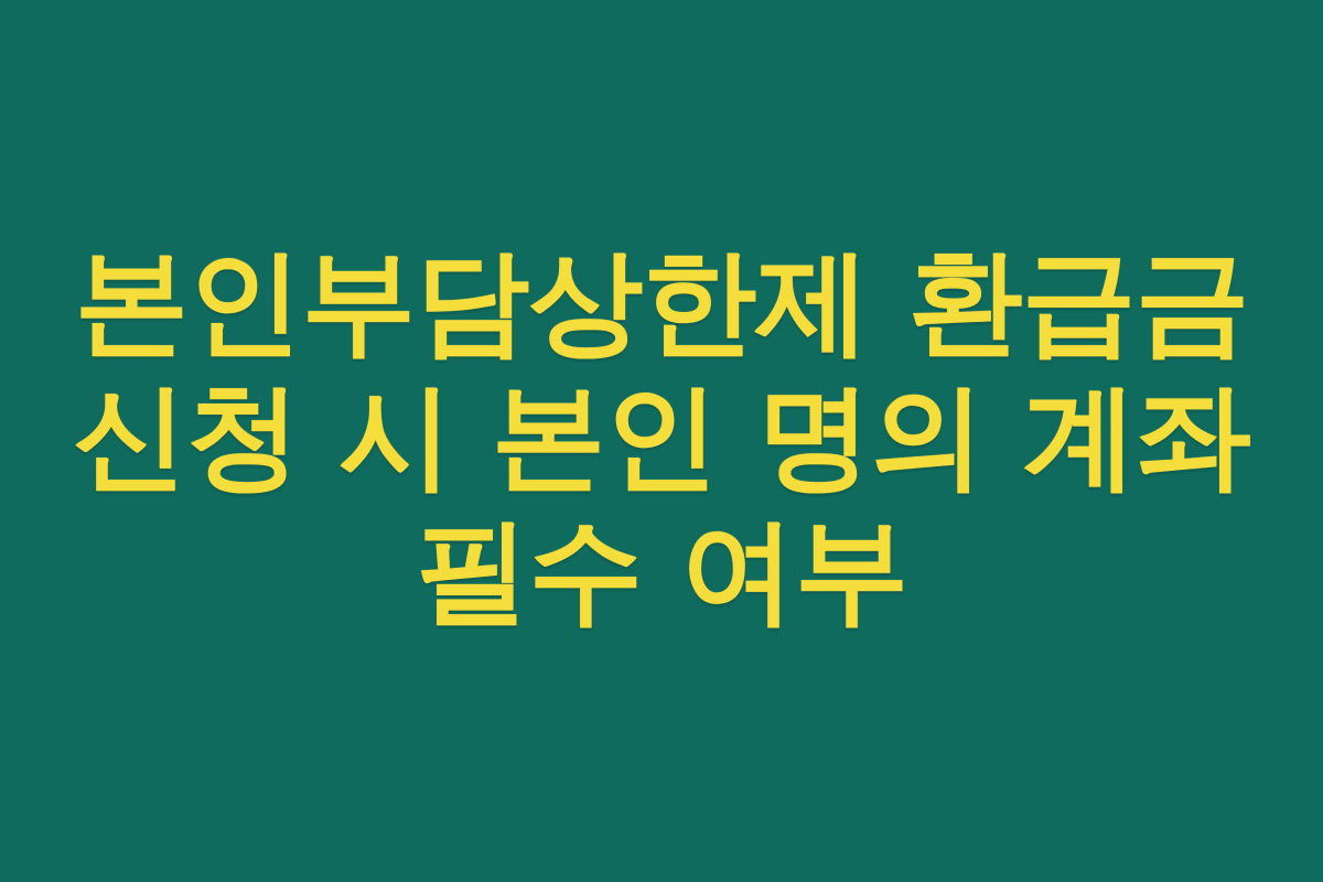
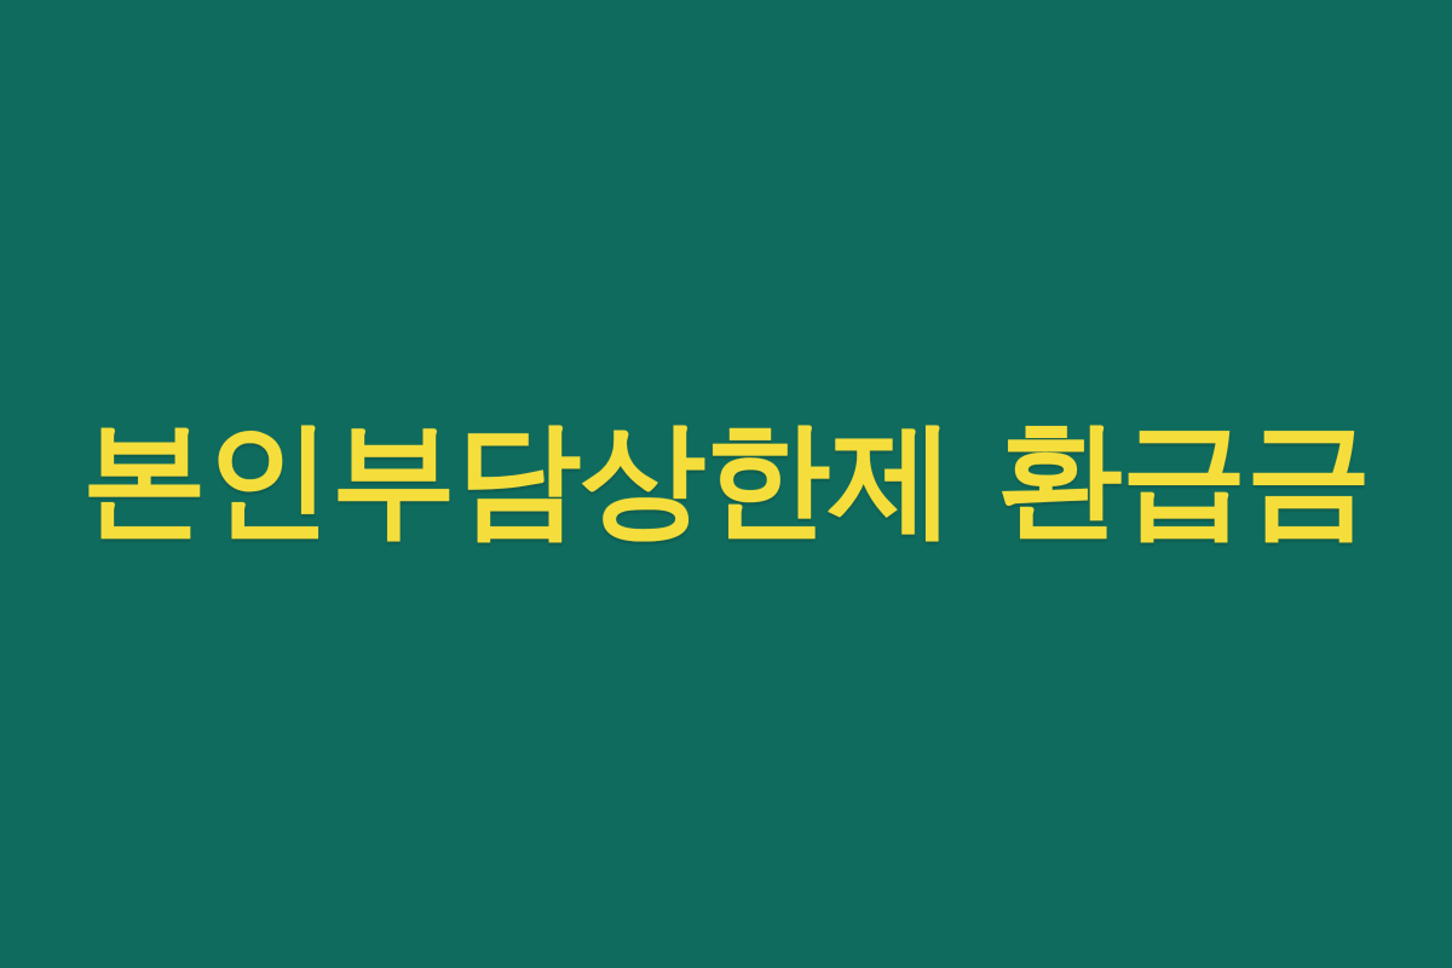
  본인부담상한제 환급금
- 신청 시 본인 명의 계좌
- 필수 여부
